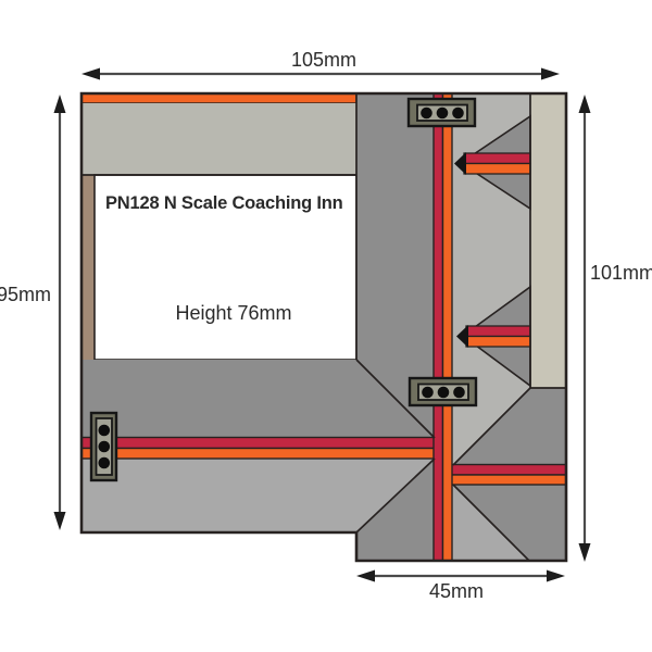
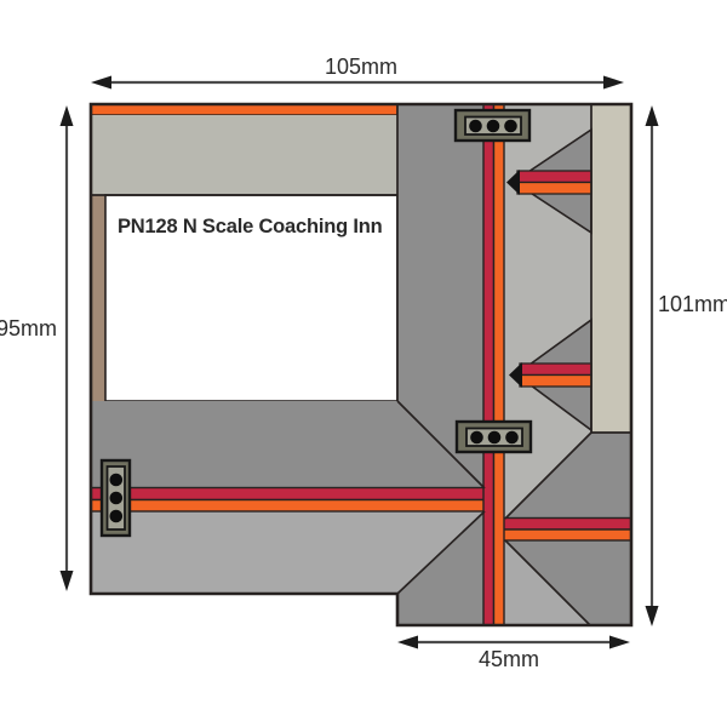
  105mm
  95mm
  101mm
  45mm
  PN128 N Scale Coaching Inn
- Height 76mm
